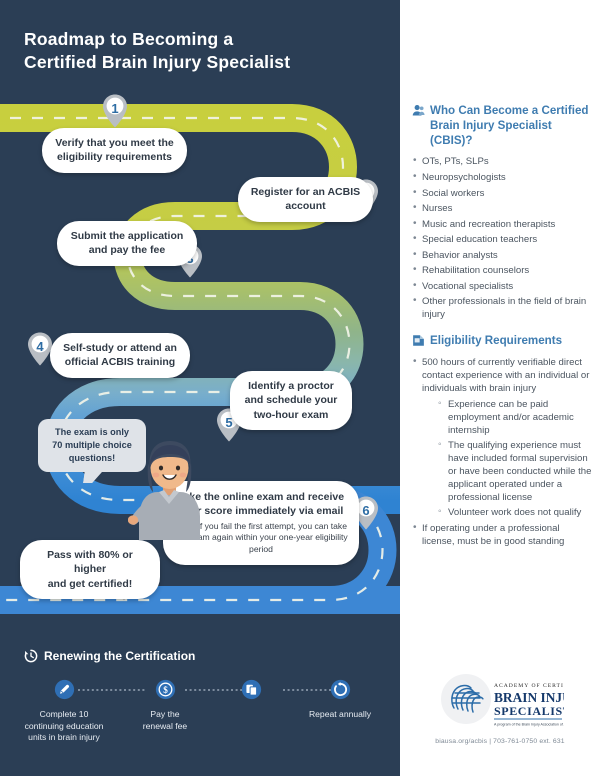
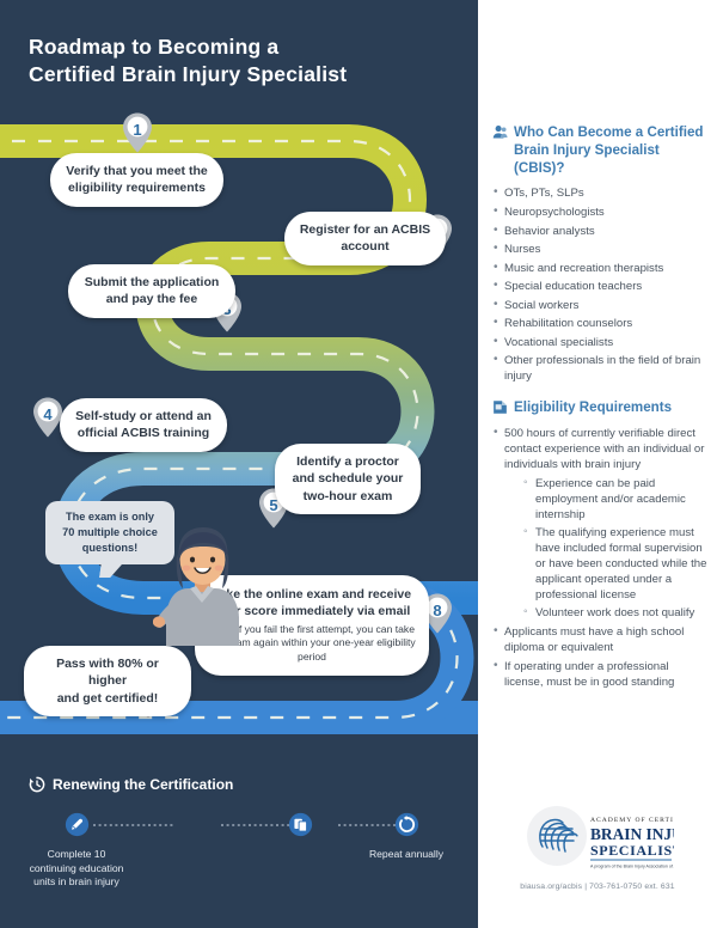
  Roadmap to Becoming a
  Certified Brain Injury Specialist
  1
  4
  5
- 6
+ 8
  Verify that you meet the
  eligibility requirements
  Register for an ACBIS
  account
  Submit the application
  and pay the fee
  Self-study or attend an
  official ACBIS training
  Identify a proctor
  and schedule your
  two-hour exam
  e the online exam and receive
  score immediately via email
  f you fail the first attempt, you can take am again within your one-year eligibility period
  Pass with 80% or higher
  and get certified!
  The exam is only
  70 multiple choice
  questions!
  Who Can Become a Certified Brain Injury Specialist (CBIS)?
  OTs, PTs, SLPs
  Neuropsychologists
- Social workers
+ Behavior analysts
  Nurses
  Music and recreation therapists
  Special education teachers
- Behavior analysts
+ Social workers
  Rehabilitation counselors
  Vocational specialists
  Other professionals in the field of brain injury
  Eligibility Requirements
  500 hours of currently verifiable direct contact experience with an individual or individuals with brain injury
  Experience can be paid employment and/or academic internship
  The qualifying experience must have included formal supervision or have been conducted while the applicant operated under a professional license
  Volunteer work does not qualify
+ Applicants must have a high school diploma or equivalent
  If operating under a professional license, must be in good standing
  Renewing the Certification
  Complete 10
  continuing education
  units in brain injury
- $
- Pay the
- renewal fee
  Repeat annually
  BRAIN INJ
  SPECIALIS
